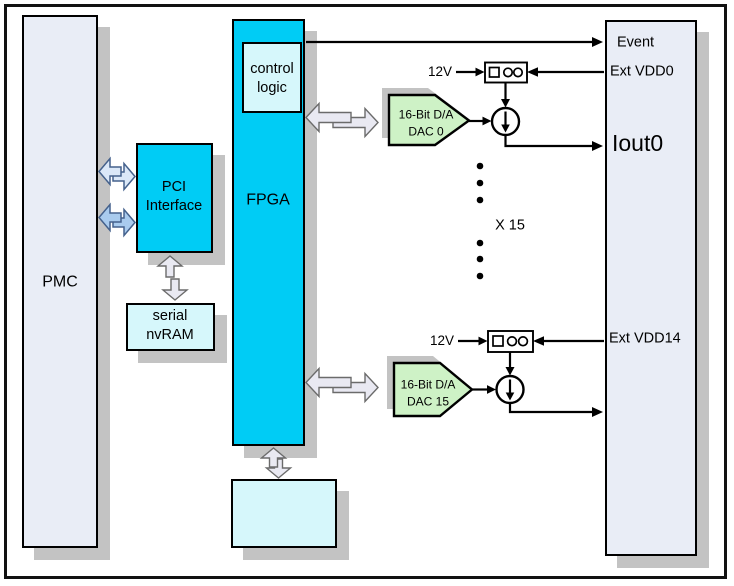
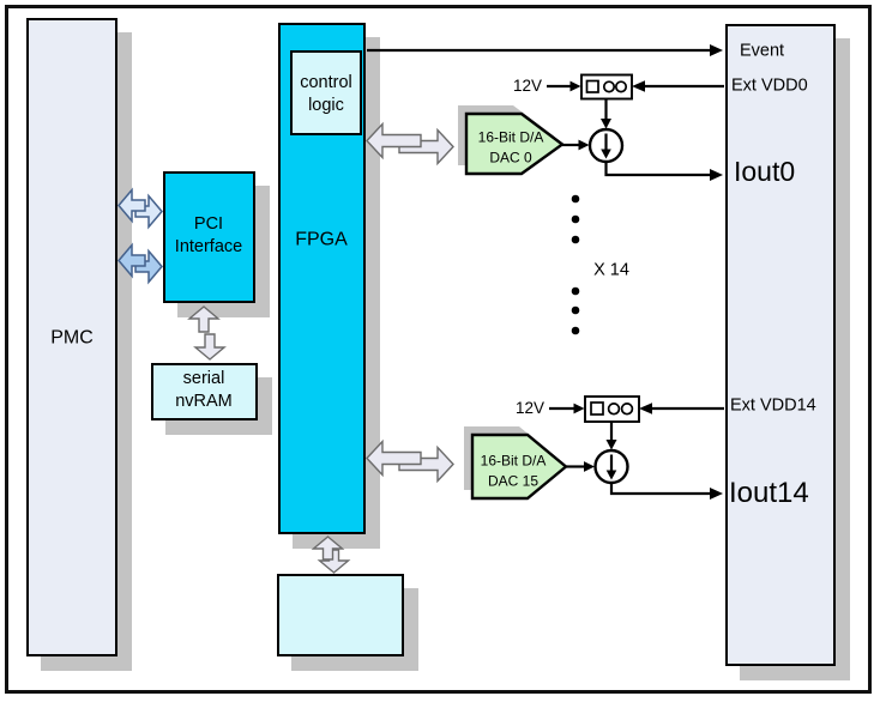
  PMC
  PCI
  Interface
  FPGA
  control
  logic
  serial
  nvRAM
  16-Bit D/A
  DAC 0
  16-Bit D/A
  DAC 15
  Event
  Ext VDD0
  Iout0
  Ext VDD14
+ Iout14
- X 15
+ X 14
  12V
  12V
